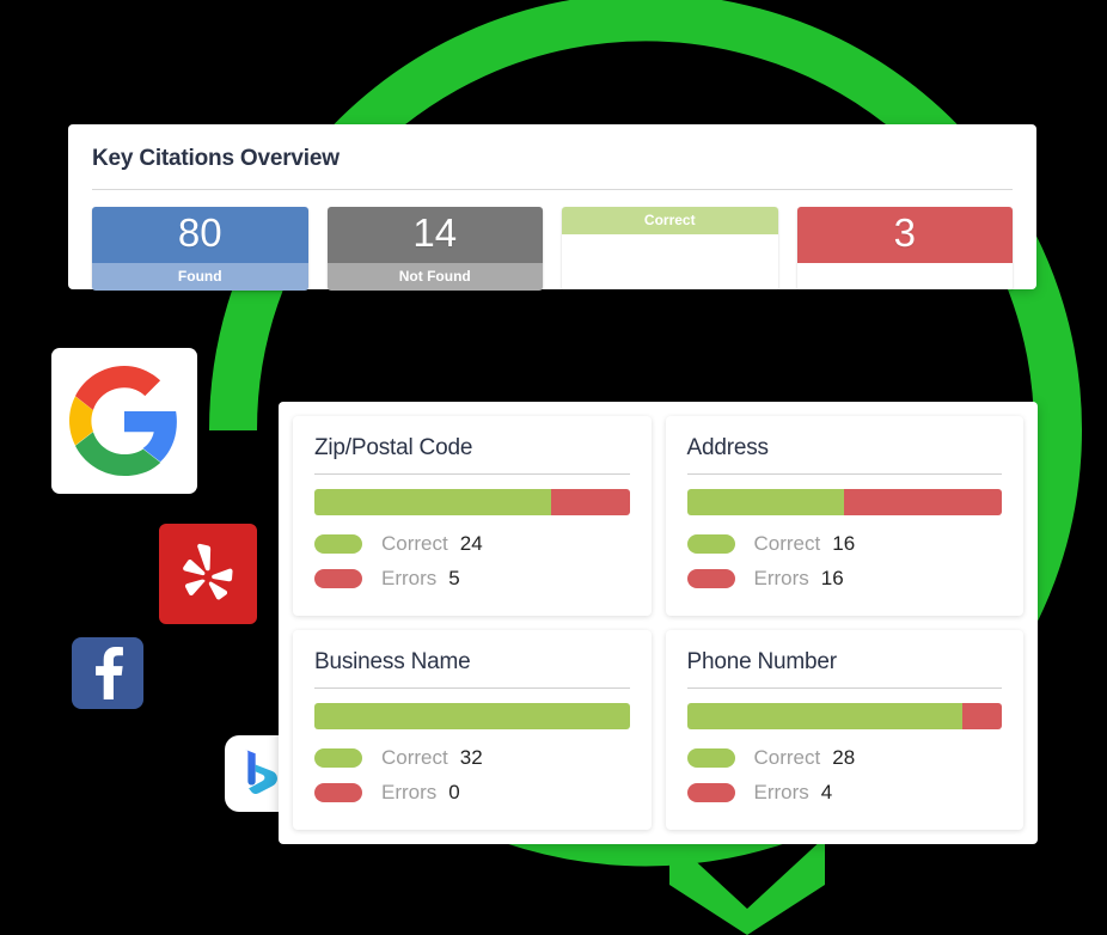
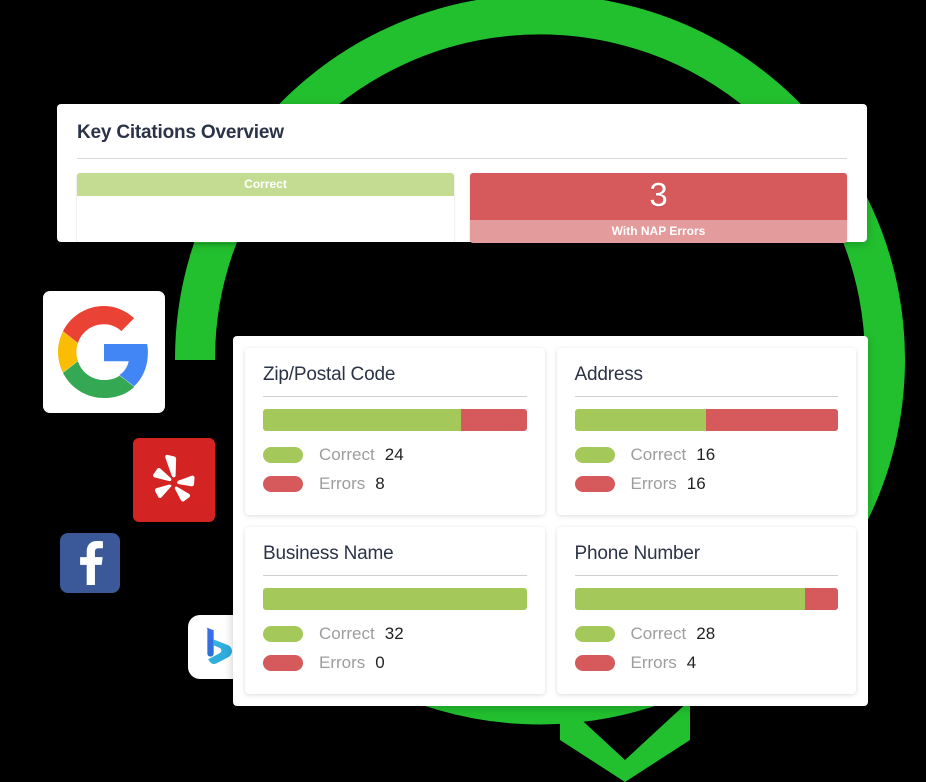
  Key Citations Overview
- 80
- Found
- 14
- Not Found
  Correct
  3
+ With NAP Errors
  Zip/Postal Code
  Correct
  24
  Errors
- 5
+ 8
  Address
  Correct
  16
  Errors
  16
  Business Name
  Correct
  32
  Errors
  0
  Phone Number
  Correct
  28
  Errors
  4
